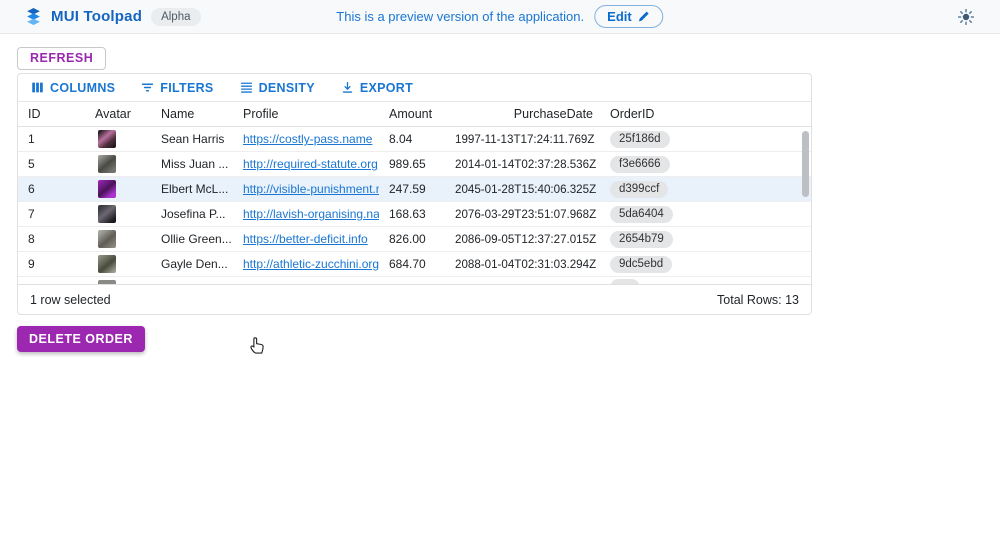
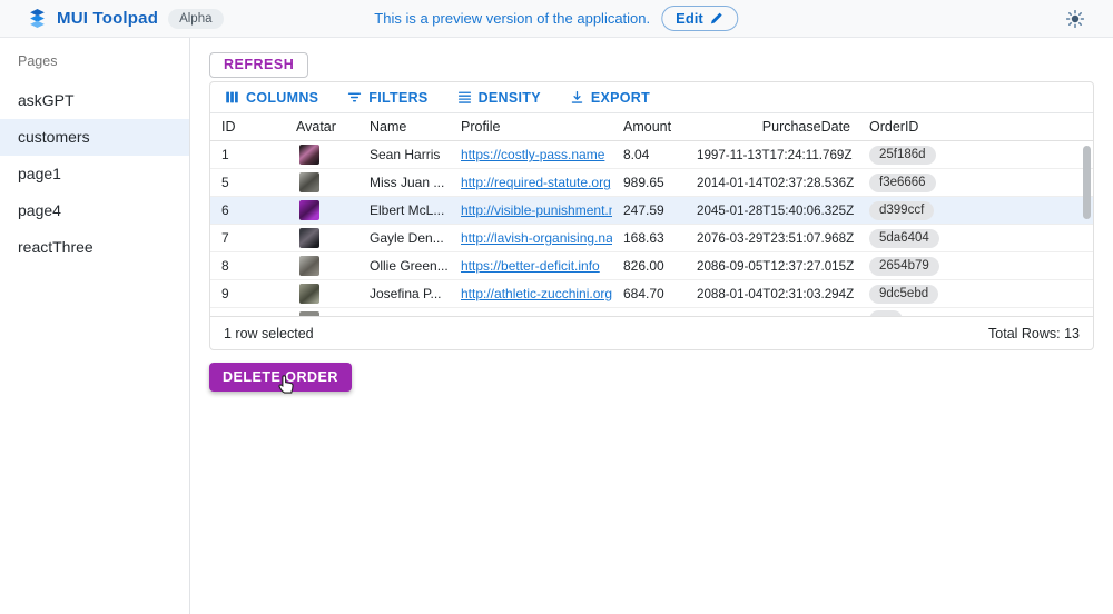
  MUI Toolpad
  Alpha
  This is a preview version of the application.
  Edit
+ Pages
+ askGPT
+ customers
+ page1
+ page4
+ reactThree
  REFRESH
  COLUMNS
  FILTERS
  DENSITY
  EXPORT
  ID
  Avatar
  Name
  Profile
  Amount
  PurchaseDate
  OrderID
  1
  Sean Harris
  https://costly-pass.name
  8.04
  1997-11-13T17:24:11.769Z
  25f186d
  5
  Miss Juan ...
  http://required-statute.org
  989.65
  2014-01-14T02:37:28.536Z
  f3e6666
  6
  Elbert McL...
  http://visible-punishment.
  247.59
  2045-01-28T15:40:06.325Z
  d399ccf
  7
- Josefina P...
+ Gayle Den...
  http://lavish-organising.na
  168.63
  2076-03-29T23:51:07.968Z
  5da6404
  8
  Ollie Green...
  https://better-deficit.info
  826.00
  2086-09-05T12:37:27.015Z
  2654b79
  9
- Gayle Den...
+ Josefina P...
  http://athletic-zucchini.org
  684.70
  2088-01-04T02:31:03.294Z
  9dc5ebd
  1 row selected
  Total Rows: 13
  DELETE ORDER
